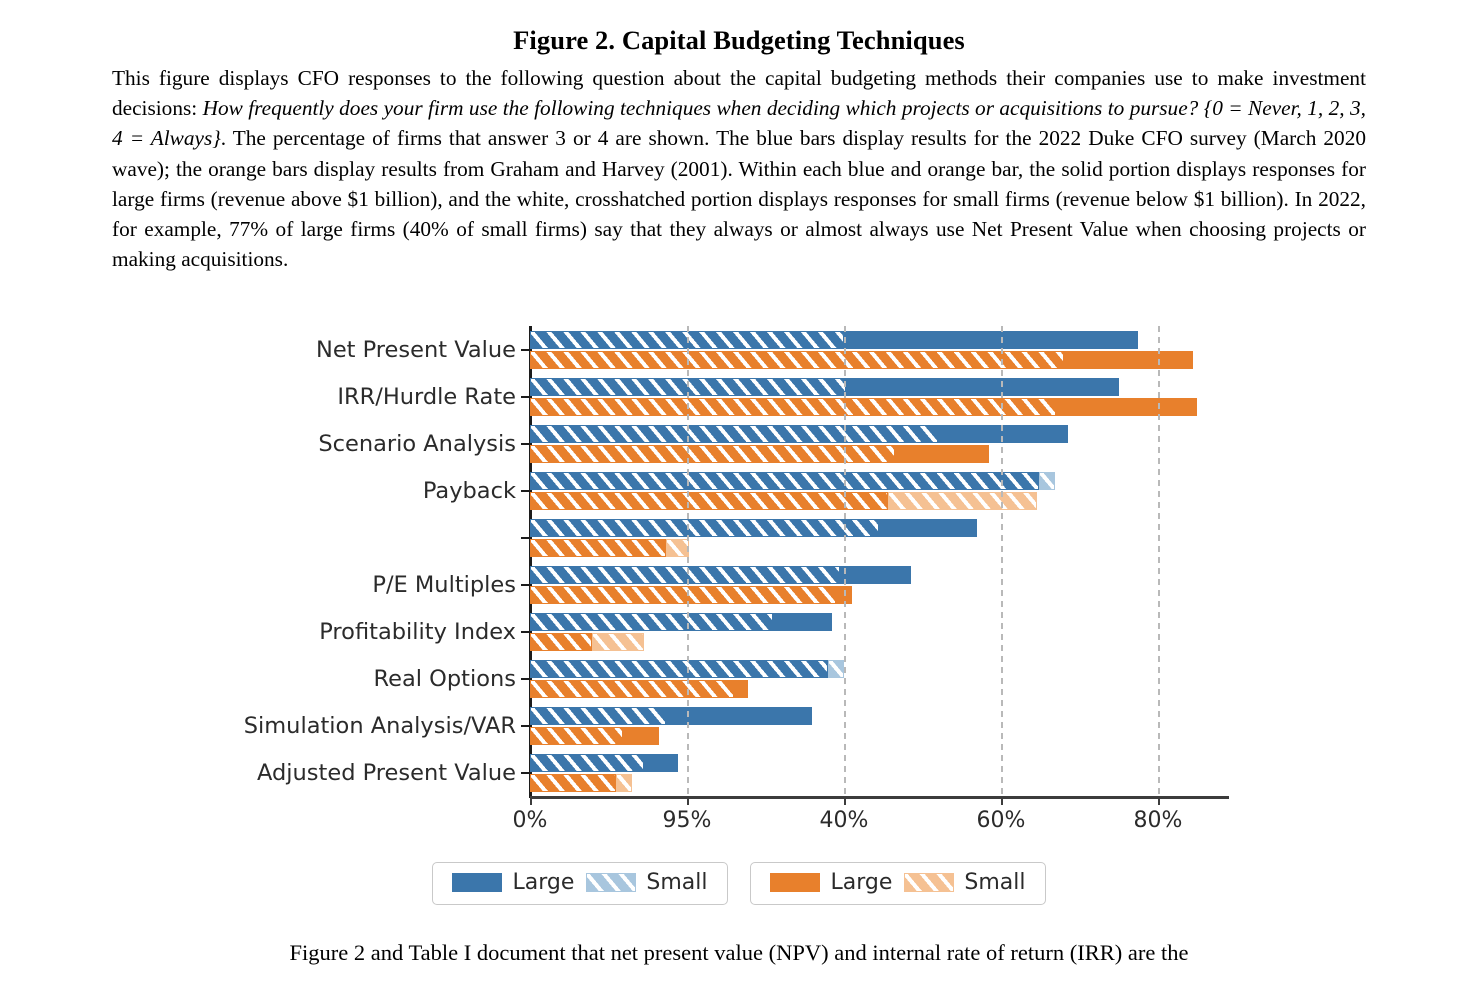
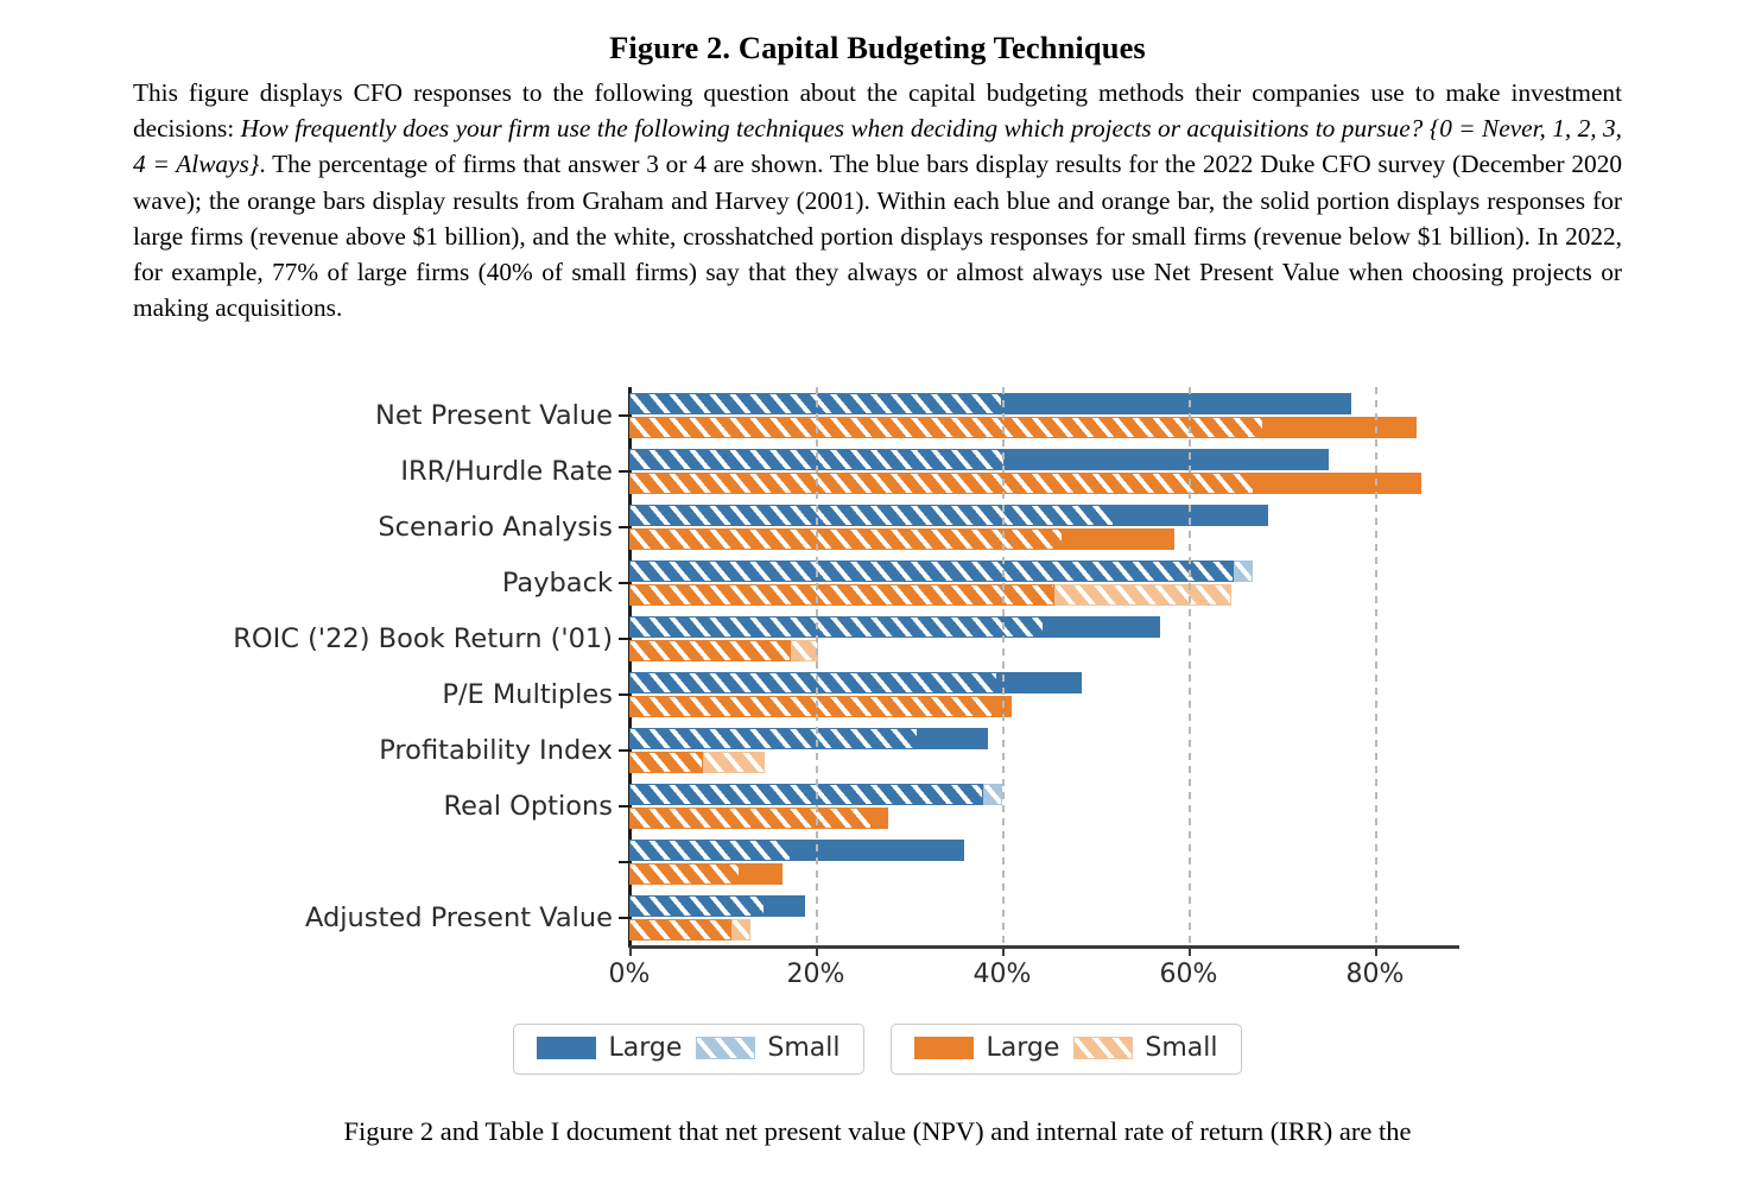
  Figure 2. Capital Budgeting Techniques
- This figure displays CFO responses to the following question about the capital budgeting methods their companies use to make investment decisions: How frequently does your firm use the following techniques when deciding which projects or acquisitions to pursue? {0 = Never, 1, 2, 3, 4 = Always}. The percentage of firms that answer 3 or 4 are shown. The blue bars display results for the 2022 Duke CFO survey (March 2020 wave); the orange bars display results from Graham and Harvey (2001). Within each blue and orange bar, the solid portion displays responses for large firms (revenue above $1 billion), and the white, crosshatched portion displays responses for small firms (revenue below $1 billion). In 2022, for example, 77% of large firms (40% of small firms) say that they always or almost always use Net Present Value when choosing projects or making acquisitions.
+ This figure displays CFO responses to the following question about the capital budgeting methods their companies use to make investment decisions: How frequently does your firm use the following techniques when deciding which projects or acquisitions to pursue? {0 = Never, 1, 2, 3, 4 = Always}. The percentage of firms that answer 3 or 4 are shown. The blue bars display results for the 2022 Duke CFO survey (December 2020 wave); the orange bars display results from Graham and Harvey (2001). Within each blue and orange bar, the solid portion displays responses for large firms (revenue above $1 billion), and the white, crosshatched portion displays responses for small firms (revenue below $1 billion). In 2022, for example, 77% of large firms (40% of small firms) say that they always or almost always use Net Present Value when choosing projects or making acquisitions.
  Net Present Value
  IRR/Hurdle Rate
  Scenario Analysis
  Payback
+ ROIC ('22) Book Return ('01)
  P/E Multiples
  Profitability Index
  Real Options
- Simulation Analysis/VAR
  Adjusted Present Value
  0%
- 95%
+ 20%
  40%
  60%
  80%
  Large
  Small
  Large
  Small
  Figure 2 and Table I document that net present value (NPV) and internal rate of return (IRR) are the
